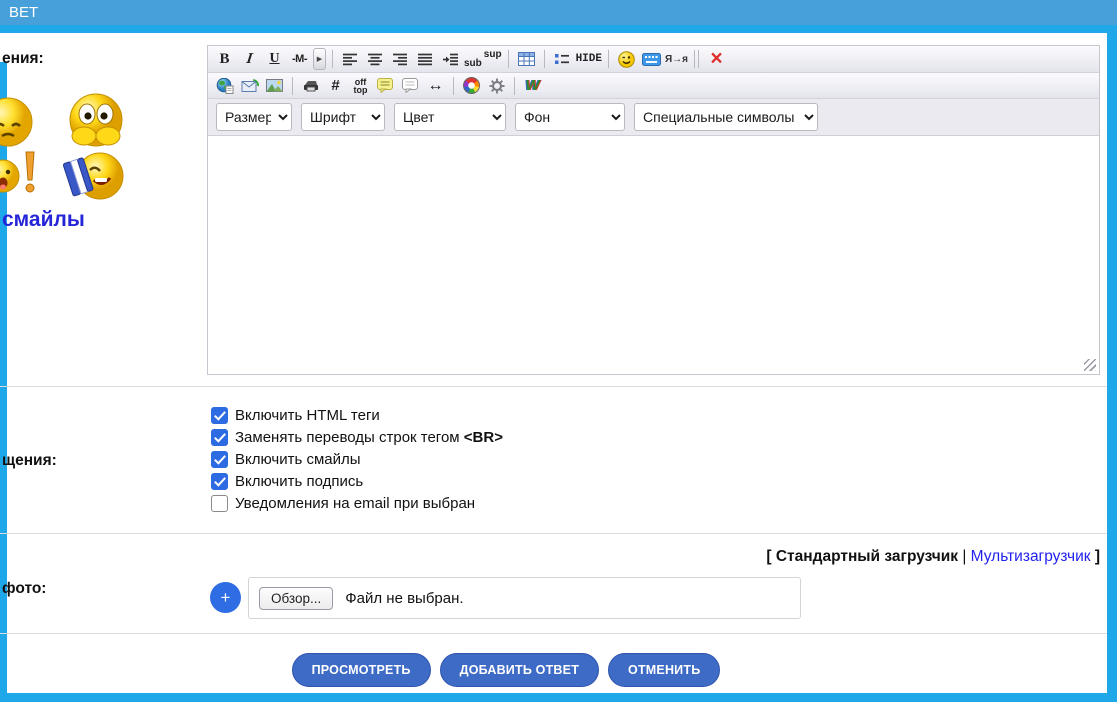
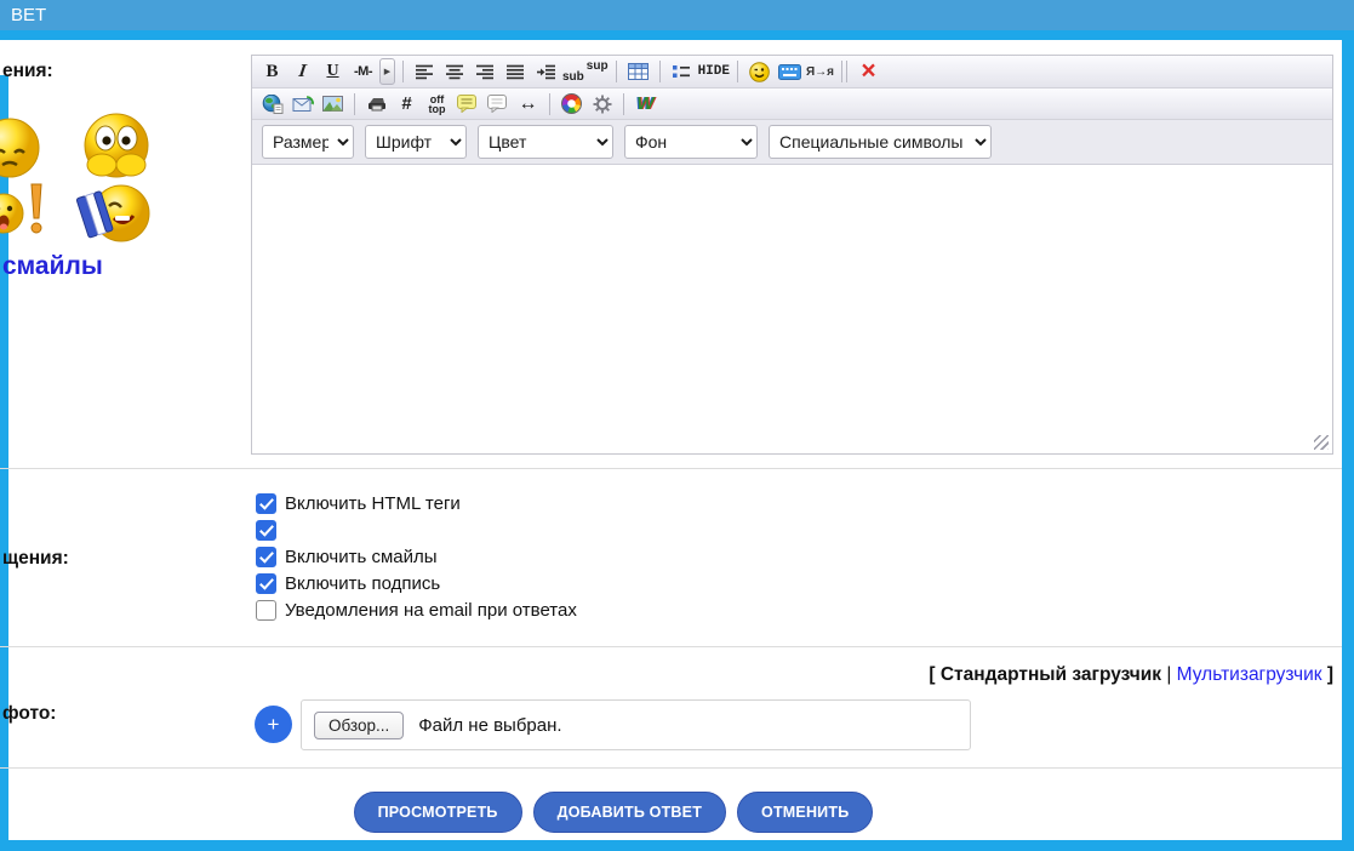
  ВЕТ
  ения:
  смайлы
  B
  U
  -M-
  sub
  sup
  HIDE
  Я→я
  ×
  #
  off
  top
  ↔
  W
  Размер
  Шрифт
  Цвет
  Фон
  Специальные символы
  щения:
  Включить HTML теги
- Заменять переводы строк тегом <BR>
  Включить смайлы
  Включить подпись
- Уведомления на email при выбран
+ Уведомления на email при ответах
  [ Стандартный загрузчик | Мультизагрузчик ]
  фото:
  +
  Обзор...
  Файл не выбран.
  ПРОСМОТРЕТЬ
  ДОБАВИТЬ ОТВЕТ
  ОТМЕНИТЬ
